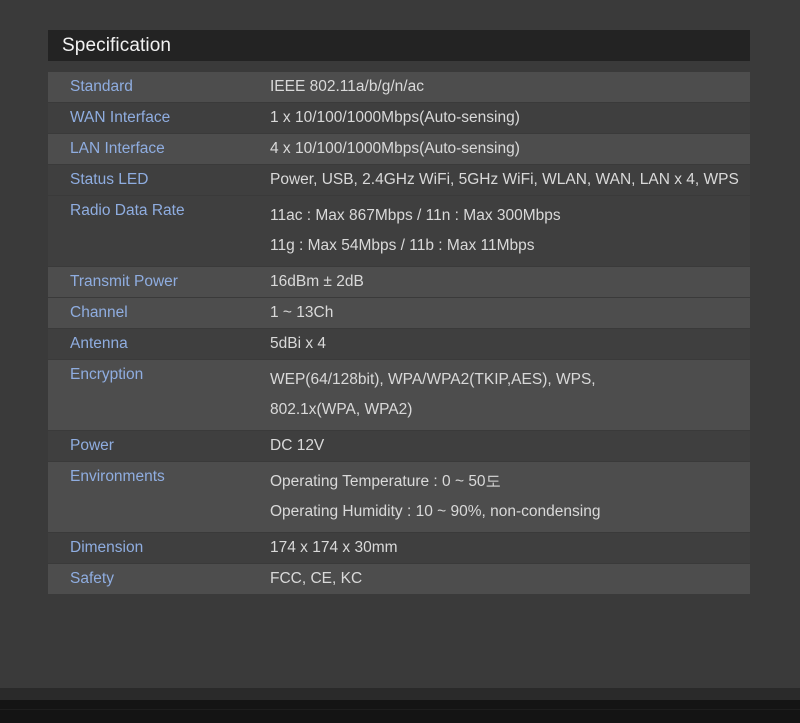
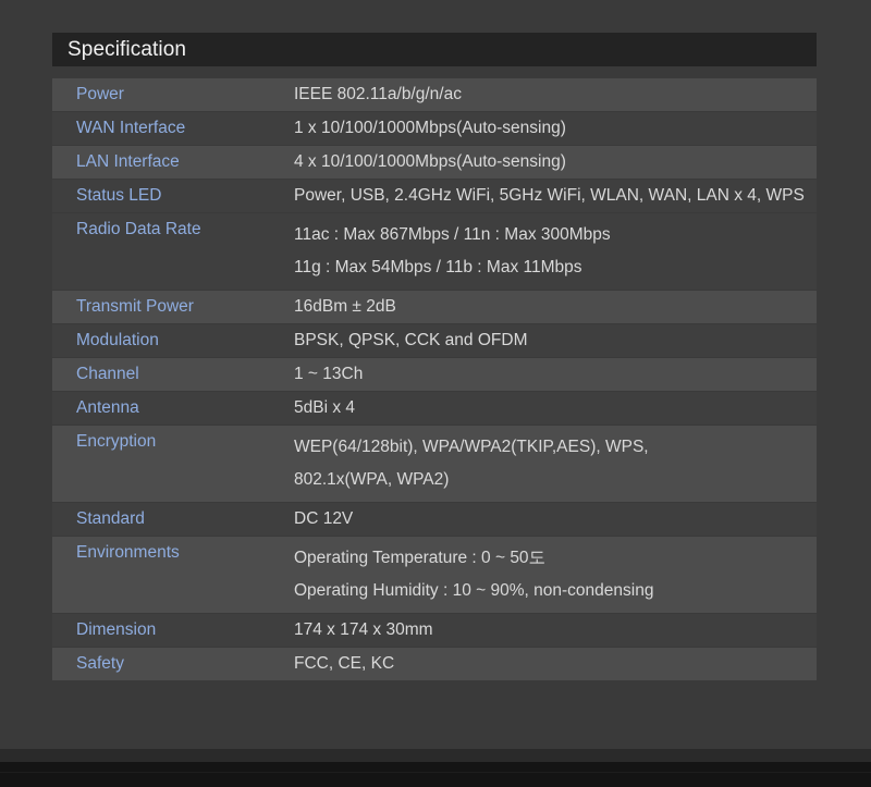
  Specification
- Standard
+ Power
  IEEE 802.11a/b/g/n/ac
  WAN Interface
  1 x 10/100/1000Mbps(Auto-sensing)
  LAN Interface
  4 x 10/100/1000Mbps(Auto-sensing)
  Status LED
  Power, USB, 2.4GHz WiFi, 5GHz WiFi, WLAN, WAN, LAN x 4, WPS
  Radio Data Rate
  11ac : Max 867Mbps / 11n : Max 300Mbps
  11g : Max 54Mbps / 11b : Max 11Mbps
  Transmit Power
  16dBm ± 2dB
+ Modulation
+ BPSK, QPSK, CCK and OFDM
  Channel
  1 ~ 13Ch
  Antenna
  5dBi x 4
  Encryption
  WEP(64/128bit), WPA/WPA2(TKIP,AES), WPS,
  802.1x(WPA, WPA2)
- Power
+ Standard
  DC 12V
  Environments
  Operating Temperature : 0 ~ 50도
  Operating Humidity : 10 ~ 90%, non-condensing
  Dimension
  174 x 174 x 30mm
  Safety
  FCC, CE, KC
